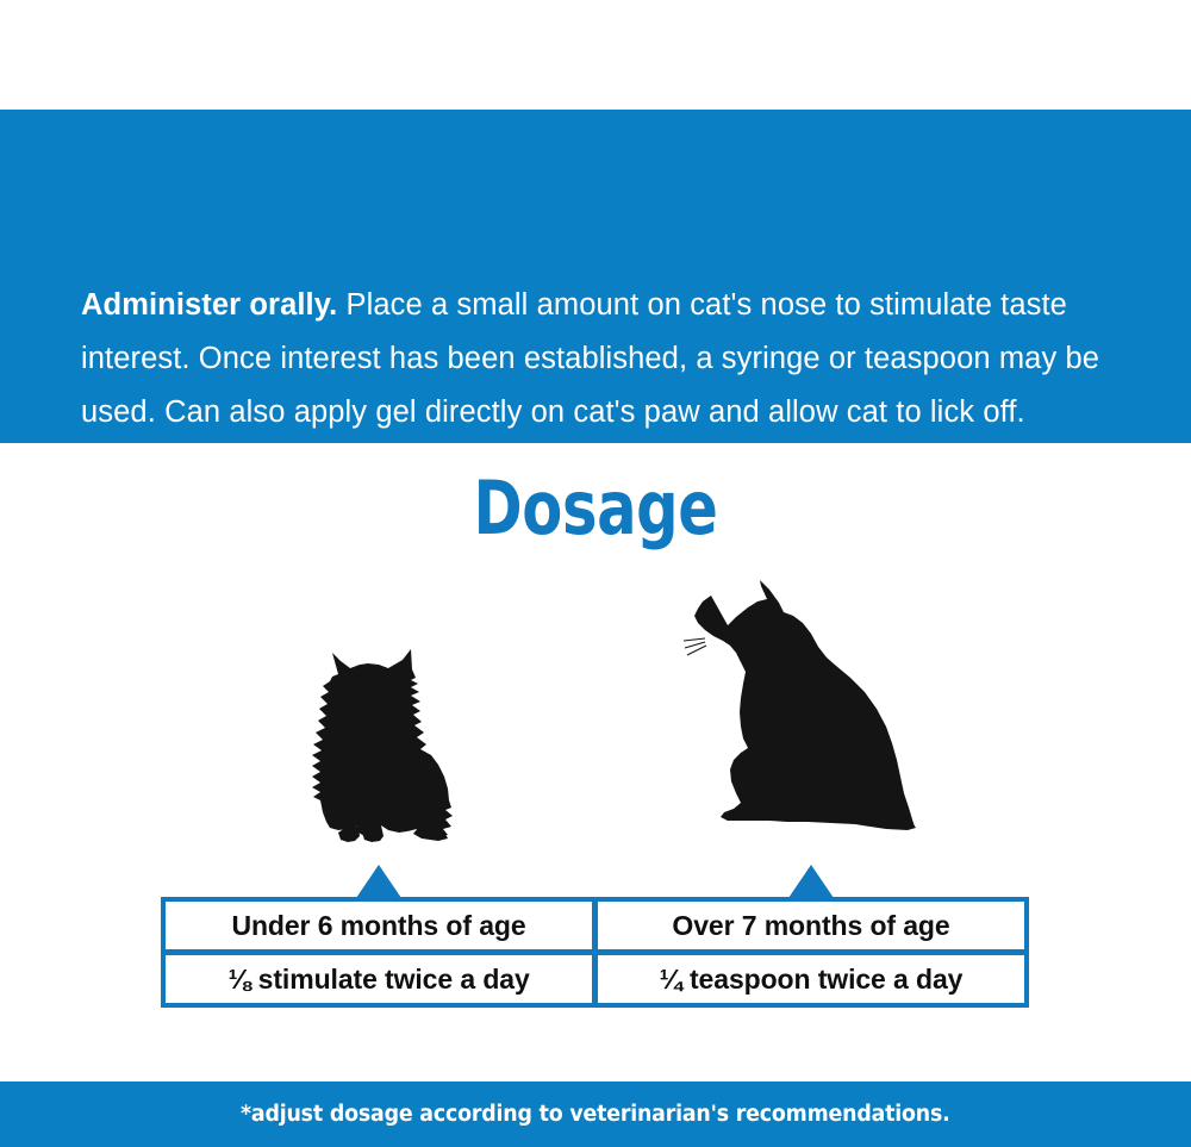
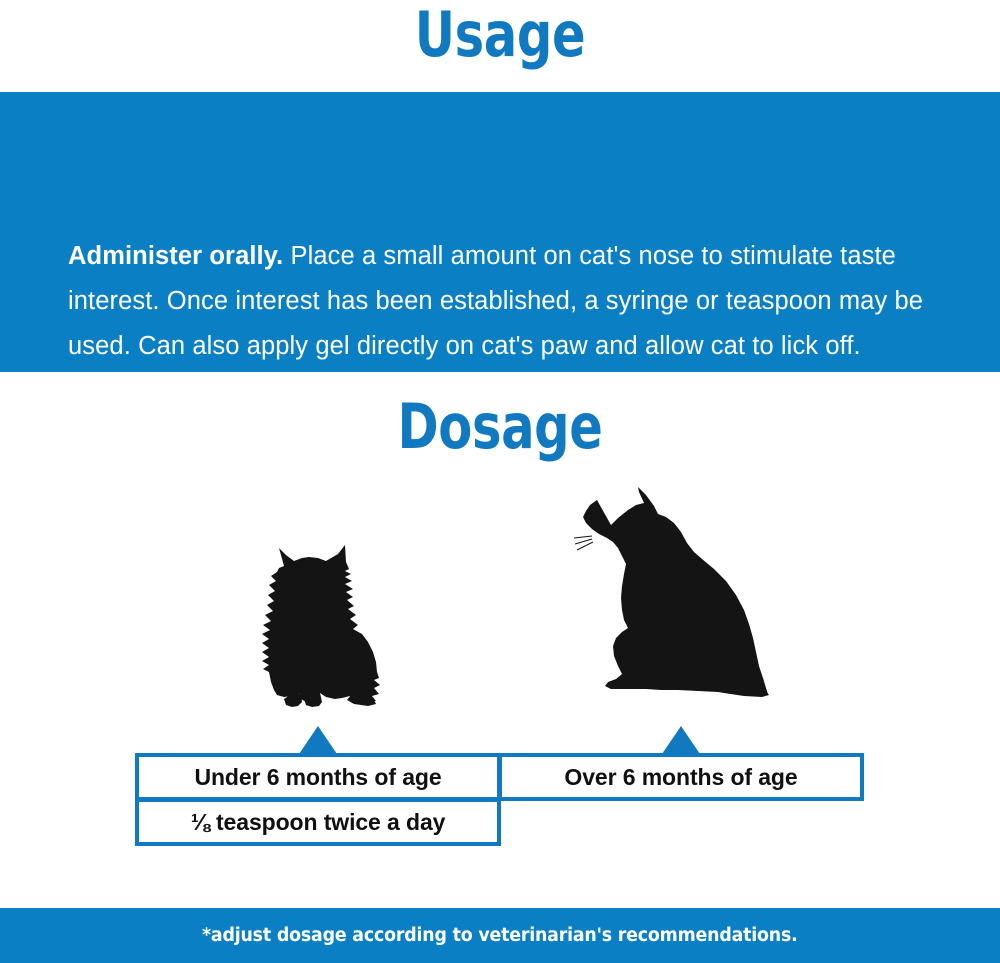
+ Usage
  Administer orally. Place a small amount on cat's nose to stimulate taste interest. Once interest has been established, a syringe or teaspoon may be used. Can also apply gel directly on cat's paw and allow cat to lick off.
  Dosage
  Under 6 months of age
- Over 7 months of age
+ Over 6 months of age
- ⅛ stimulate twice a day
+ ⅛ teaspoon twice a day
- ¼ teaspoon twice a day
  *adjust dosage according to veterinarian's recommendations.
